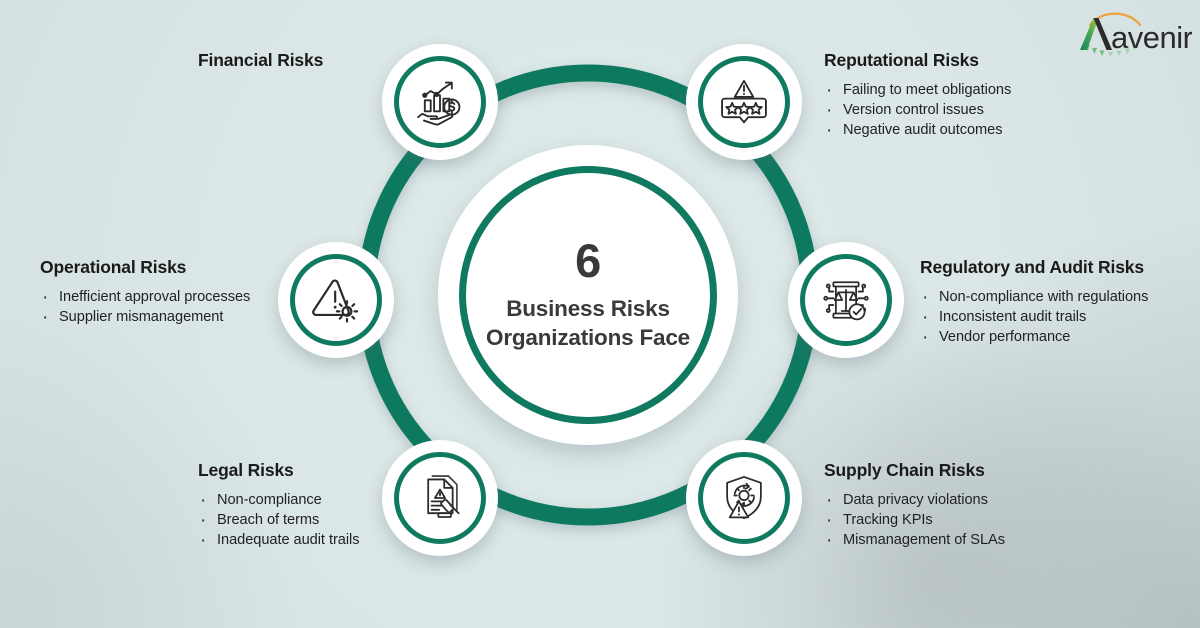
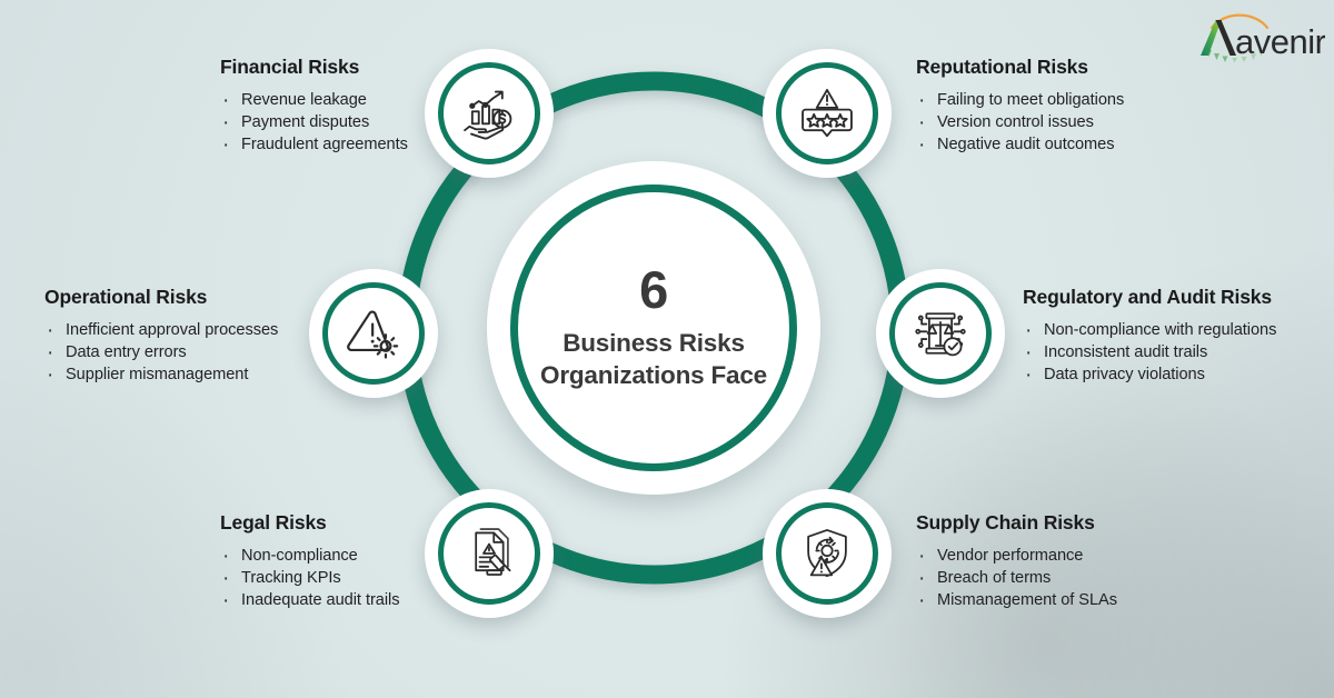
  avenir
  6
  Business Risks
  Organizations Face
  Financial Risks
+ Revenue leakage
+ Payment disputes
+ Fraudulent agreements
  Reputational Risks
  Failing to meet obligations
  Version control issues
  Negative audit outcomes
  Operational Risks
  Inefficient approval processes
+ Data entry errors
  Supplier mismanagement
  Regulatory and Audit Risks
  Non-compliance with regulations
  Inconsistent audit trails
- Vendor performance
+ Data privacy violations
  Legal Risks
  Non-compliance
- Breach of terms
+ Tracking KPIs
  Inadequate audit trails
  Supply Chain Risks
- Data privacy violations
+ Vendor performance
- Tracking KPIs
+ Breach of terms
  Mismanagement of SLAs
